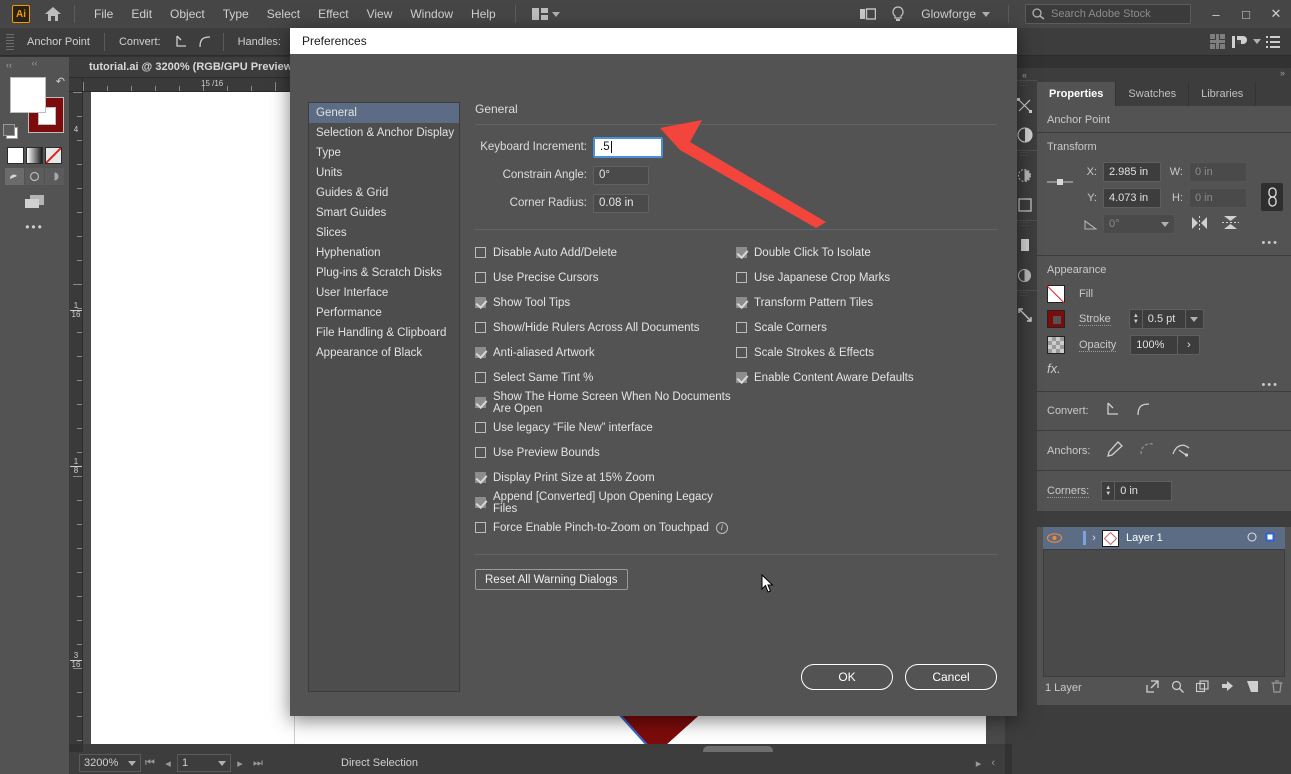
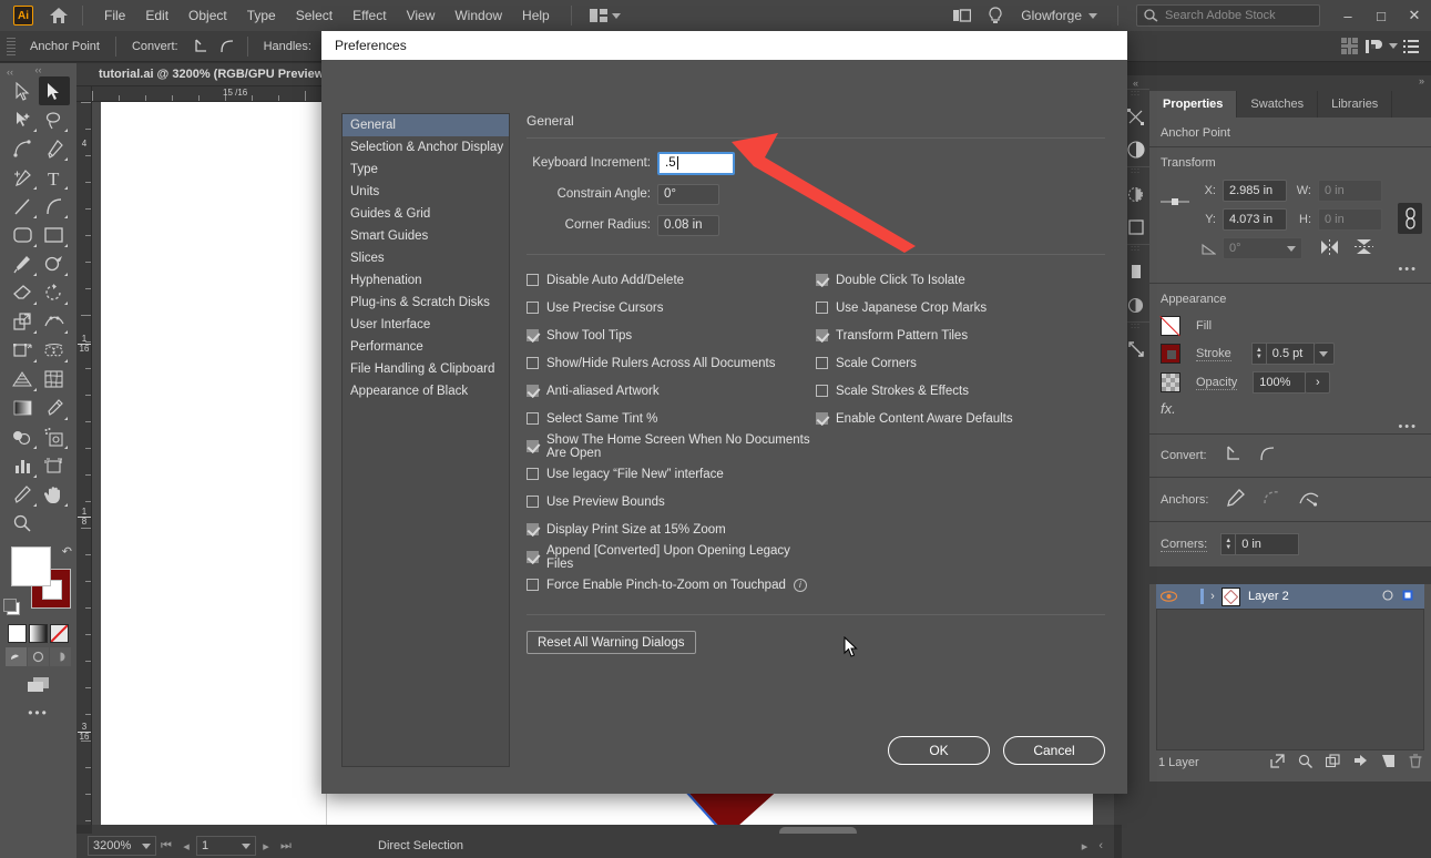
  Ai
  File
  Edit
  Object
  Type
  Select
  Effect
  View
  Window
  Help
  Glowforge
  Search Adobe Stock
  –
  □
  ✕
  Anchor Point
  Convert:
  Handles:
  ‹‹
+ T
  ↶
  •••
  tutorial.ai @ 3200% (RGB/GPU Preview
  ‹‹
  15 /16
  4
  1
  16
  1
  8
  3
  16
  3200%
  ⏮
  ◂
  1
  ▸
  ⏭
  Direct Selection
  ▸
  ‹
  «
  »
  Properties
  Swatches
  Libraries
  Anchor Point
  Transform
  X:
  2.985 in
  W:
  0 in
  Y:
  4.073 in
  H:
  0 in
  0°
  •••
  Appearance
  Fill
  Stroke
  0.5 pt
  Opacity
  100%
  ›
  fx.
  •••
  Convert:
  Anchors:
  Corners:
  0 in
  ›
- Layer 1
+ Layer 2
  1 Layer
  Preferences
  General
  Selection & Anchor Display
  Type
  Units
  Guides & Grid
  Smart Guides
  Slices
  Hyphenation
  Plug-ins & Scratch Disks
  User Interface
  Performance
  File Handling & Clipboard
  Appearance of Black
  General
  Keyboard Increment:
  .5
  Constrain Angle:
  0°
  Corner Radius:
  0.08 in
  Disable Auto Add/Delete
  Use Precise Cursors
  Show Tool Tips
  Show/Hide Rulers Across All Documents
  Anti-aliased Artwork
  Select Same Tint %
  Show The Home Screen When No Documents Are Open
  Use legacy “File New” interface
  Use Preview Bounds
  Display Print Size at 15% Zoom
  Append [Converted] Upon Opening Legacy Files
  Force Enable Pinch-to-Zoom on Touchpad
  i
  Double Click To Isolate
  Use Japanese Crop Marks
  Transform Pattern Tiles
  Scale Corners
  Scale Strokes & Effects
  Enable Content Aware Defaults
  Reset All Warning Dialogs
  OK
  Cancel
